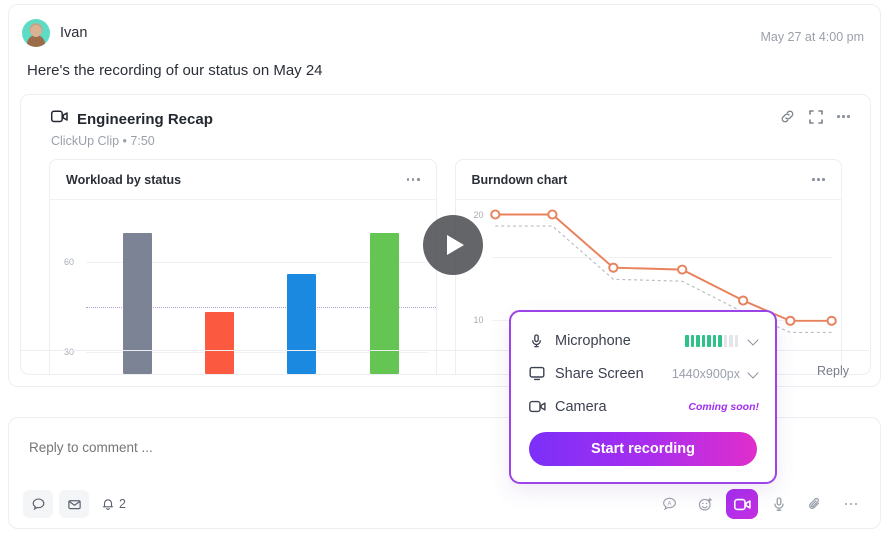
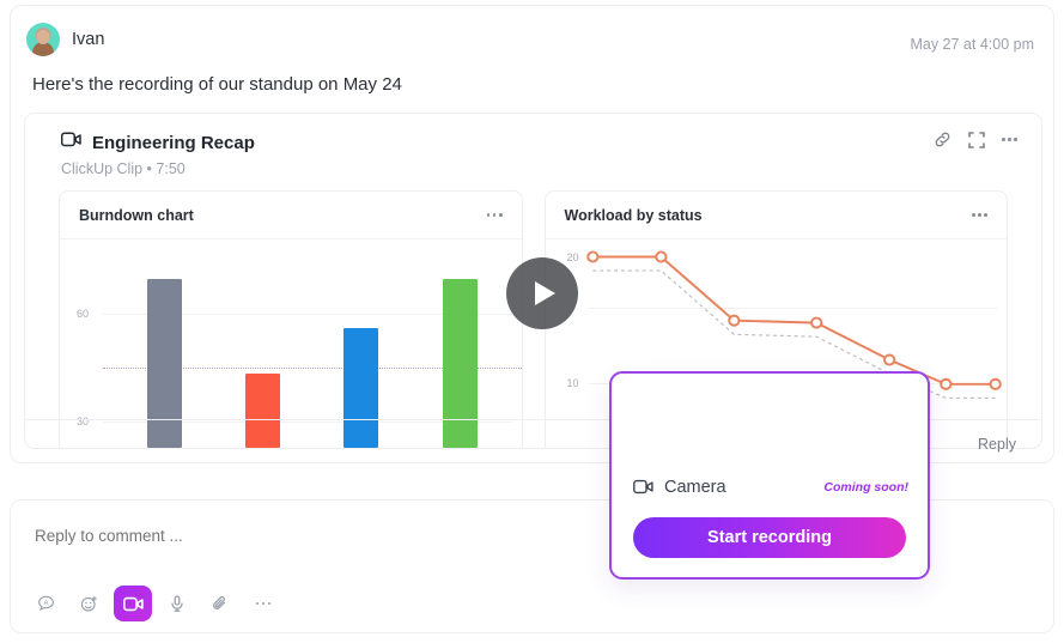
  Ivan
  May 27 at 4:00 pm
- Here's the recording of our status on May 24
+ Here's the recording of our standup on May 24
  Engineering Recap
  ClickUp Clip • 7:50
- Workload by status
+ Burndown chart
  60
  30
- Burndown chart
+ Workload by status
  20
  10
  Reply
  Reply to comment ...
- 2
- Microphone
- Share Screen
- 1440x900px
  Camera
  Coming soon!
  Start recording
